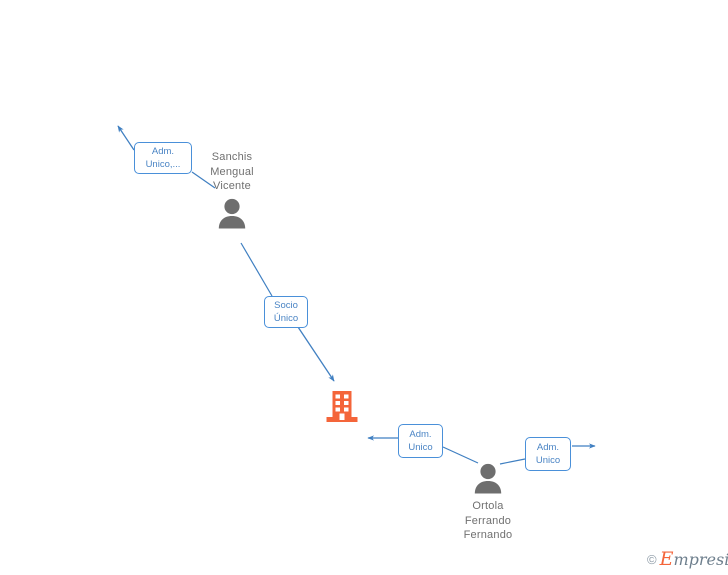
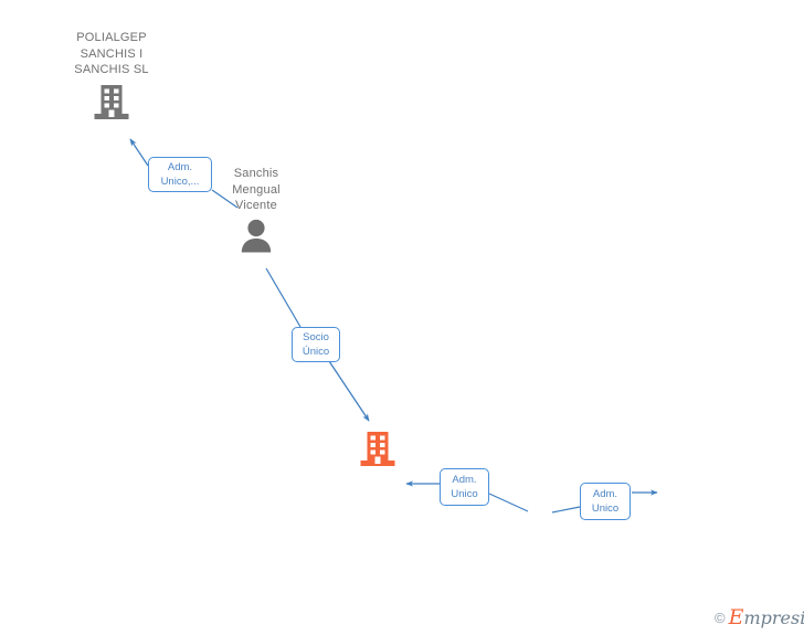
+ POLIALGEP
+ SANCHIS I
+ SANCHIS SL
  Sanchis
  Mengual
  Vicente
- Ortola
- Ferrando
- Fernando
  Adm.
  Unico,...
  Socio
  Único
  Adm.
  Unico
  Adm.
  Unico
  ©
  E
  mpresi
